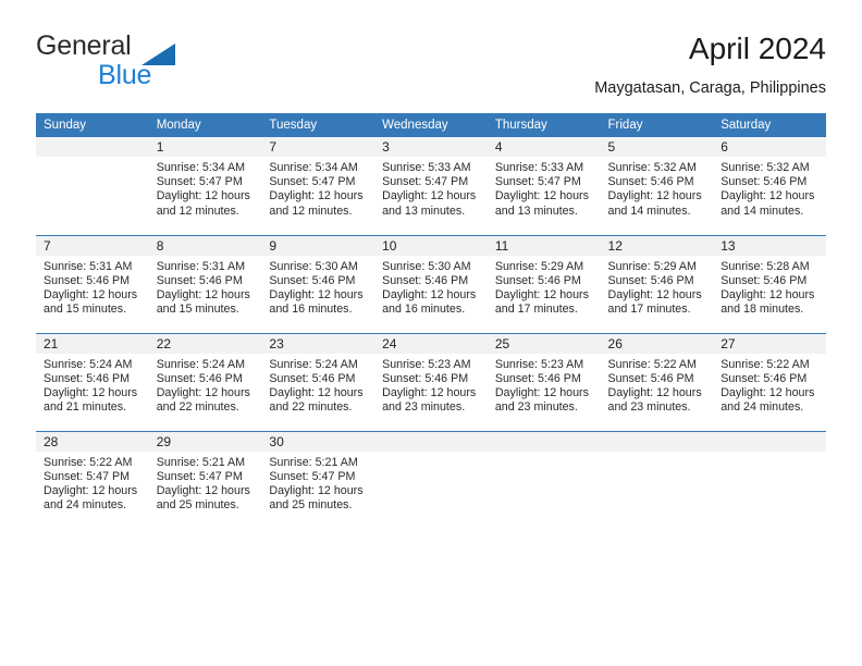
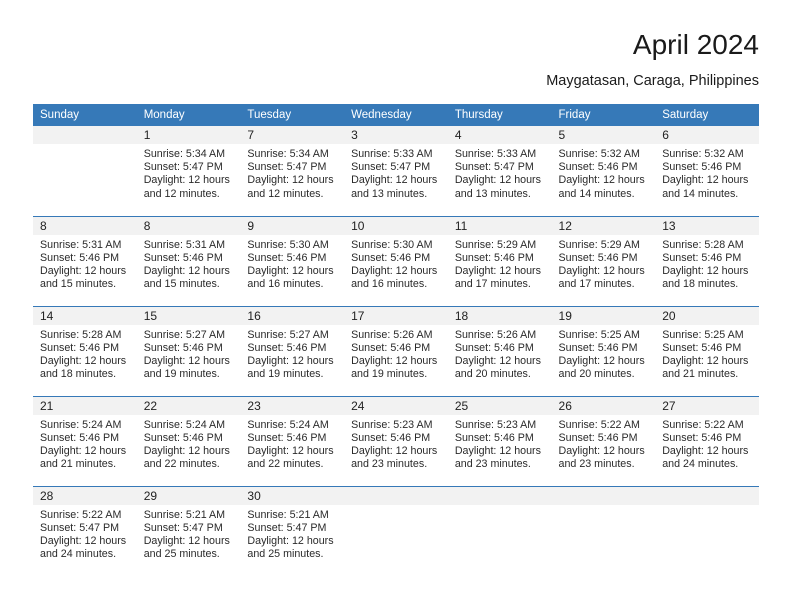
- General
- Blue
  April 2024
  Maygatasan, Caraga, Philippines
  Sunday	Monday	Tuesday	Wednesday	Thursday	Friday	Saturday
  	1Sunrise: 5:34 AMSunset: 5:47 PMDaylight: 12 hoursand 12 minutes.	7Sunrise: 5:34 AMSunset: 5:47 PMDaylight: 12 hoursand 12 minutes.	3Sunrise: 5:33 AMSunset: 5:47 PMDaylight: 12 hoursand 13 minutes.	4Sunrise: 5:33 AMSunset: 5:47 PMDaylight: 12 hoursand 13 minutes.	5Sunrise: 5:32 AMSunset: 5:46 PMDaylight: 12 hoursand 14 minutes.	6Sunrise: 5:32 AMSunset: 5:46 PMDaylight: 12 hoursand 14 minutes.
- 7Sunrise: 5:31 AMSunset: 5:46 PMDaylight: 12 hoursand 15 minutes.	8Sunrise: 5:31 AMSunset: 5:46 PMDaylight: 12 hoursand 15 minutes.	9Sunrise: 5:30 AMSunset: 5:46 PMDaylight: 12 hoursand 16 minutes.	10Sunrise: 5:30 AMSunset: 5:46 PMDaylight: 12 hoursand 16 minutes.	11Sunrise: 5:29 AMSunset: 5:46 PMDaylight: 12 hoursand 17 minutes.	12Sunrise: 5:29 AMSunset: 5:46 PMDaylight: 12 hoursand 17 minutes.	13Sunrise: 5:28 AMSunset: 5:46 PMDaylight: 12 hoursand 18 minutes.
+ 8Sunrise: 5:31 AMSunset: 5:46 PMDaylight: 12 hoursand 15 minutes.	8Sunrise: 5:31 AMSunset: 5:46 PMDaylight: 12 hoursand 15 minutes.	9Sunrise: 5:30 AMSunset: 5:46 PMDaylight: 12 hoursand 16 minutes.	10Sunrise: 5:30 AMSunset: 5:46 PMDaylight: 12 hoursand 16 minutes.	11Sunrise: 5:29 AMSunset: 5:46 PMDaylight: 12 hoursand 17 minutes.	12Sunrise: 5:29 AMSunset: 5:46 PMDaylight: 12 hoursand 17 minutes.	13Sunrise: 5:28 AMSunset: 5:46 PMDaylight: 12 hoursand 18 minutes.
+ 14Sunrise: 5:28 AMSunset: 5:46 PMDaylight: 12 hoursand 18 minutes.	15Sunrise: 5:27 AMSunset: 5:46 PMDaylight: 12 hoursand 19 minutes.	16Sunrise: 5:27 AMSunset: 5:46 PMDaylight: 12 hoursand 19 minutes.	17Sunrise: 5:26 AMSunset: 5:46 PMDaylight: 12 hoursand 19 minutes.	18Sunrise: 5:26 AMSunset: 5:46 PMDaylight: 12 hoursand 20 minutes.	19Sunrise: 5:25 AMSunset: 5:46 PMDaylight: 12 hoursand 20 minutes.	20Sunrise: 5:25 AMSunset: 5:46 PMDaylight: 12 hoursand 21 minutes.
  21Sunrise: 5:24 AMSunset: 5:46 PMDaylight: 12 hoursand 21 minutes.	22Sunrise: 5:24 AMSunset: 5:46 PMDaylight: 12 hoursand 22 minutes.	23Sunrise: 5:24 AMSunset: 5:46 PMDaylight: 12 hoursand 22 minutes.	24Sunrise: 5:23 AMSunset: 5:46 PMDaylight: 12 hoursand 23 minutes.	25Sunrise: 5:23 AMSunset: 5:46 PMDaylight: 12 hoursand 23 minutes.	26Sunrise: 5:22 AMSunset: 5:46 PMDaylight: 12 hoursand 23 minutes.	27Sunrise: 5:22 AMSunset: 5:46 PMDaylight: 12 hoursand 24 minutes.
  28Sunrise: 5:22 AMSunset: 5:47 PMDaylight: 12 hoursand 24 minutes.	29Sunrise: 5:21 AMSunset: 5:47 PMDaylight: 12 hoursand 25 minutes.	30Sunrise: 5:21 AMSunset: 5:47 PMDaylight: 12 hoursand 25 minutes.
